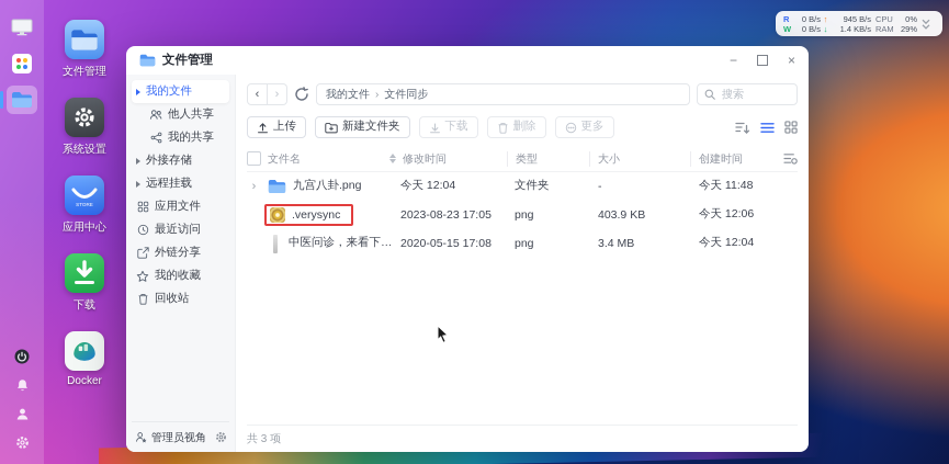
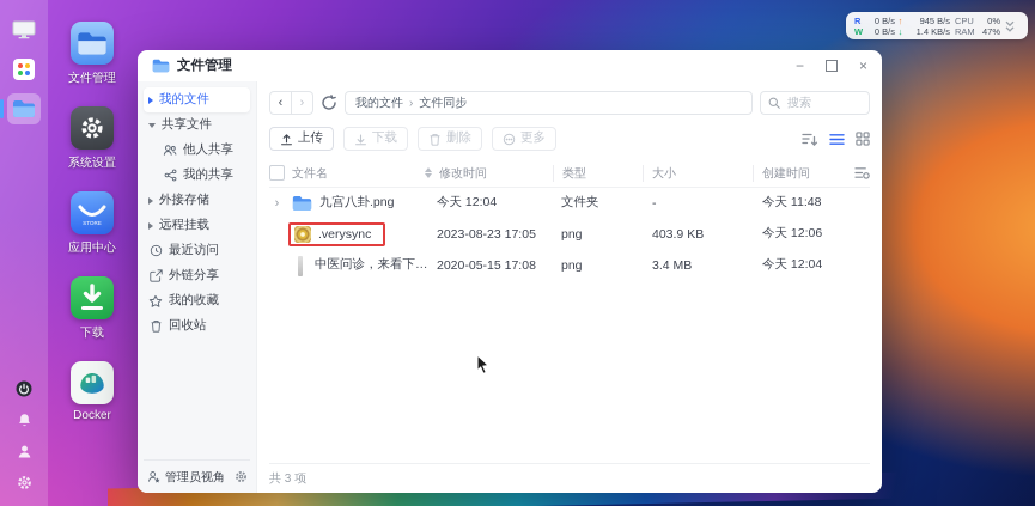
  R
  W
  0 B/s
  0 B/s
  ↑
  ↓
  945 B/s
  1.4 KB/s
  CPU
  RAM
  0%
- 29%
+ 47%
  文件管理
  系统设置
  应用中心
  下载
  Docker
  文件管理
  −
  ×
  我的文件
+ 共享文件
  他人共享
  我的共享
  外接存储
  远程挂载
- 应用文件
  最近访问
  外链分享
  我的收藏
  回收站
  管理员视角
  ‹
  ›
  我的文件
  ›
  文件同步
  搜索
  上传
- 新建文件夹
  下载
  删除
  更多
  文件名
  修改时间
  类型
  大小
  创建时间
  ›
  九宫八卦.png
  今天 12:04
  文件夹
  -
  今天 11:48
  .verysync
  2023-08-23 17:05
  png
  403.9 KB
  今天 12:06
  2020-05-15 17:08
  png
  3.4 MB
  今天 12:04
  共 3 项
